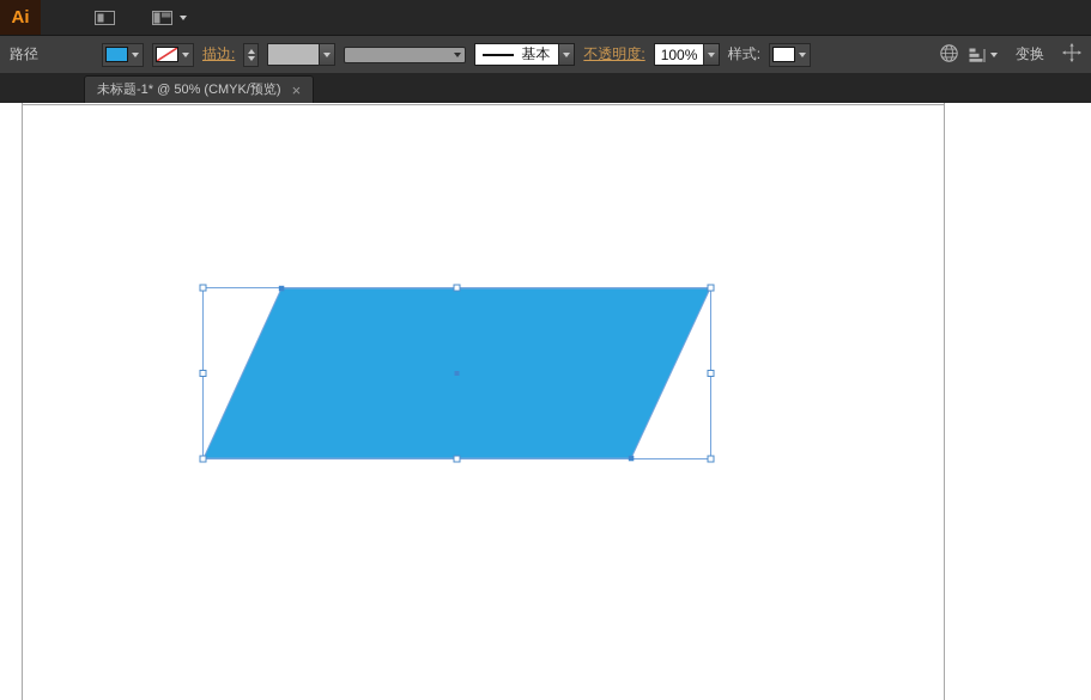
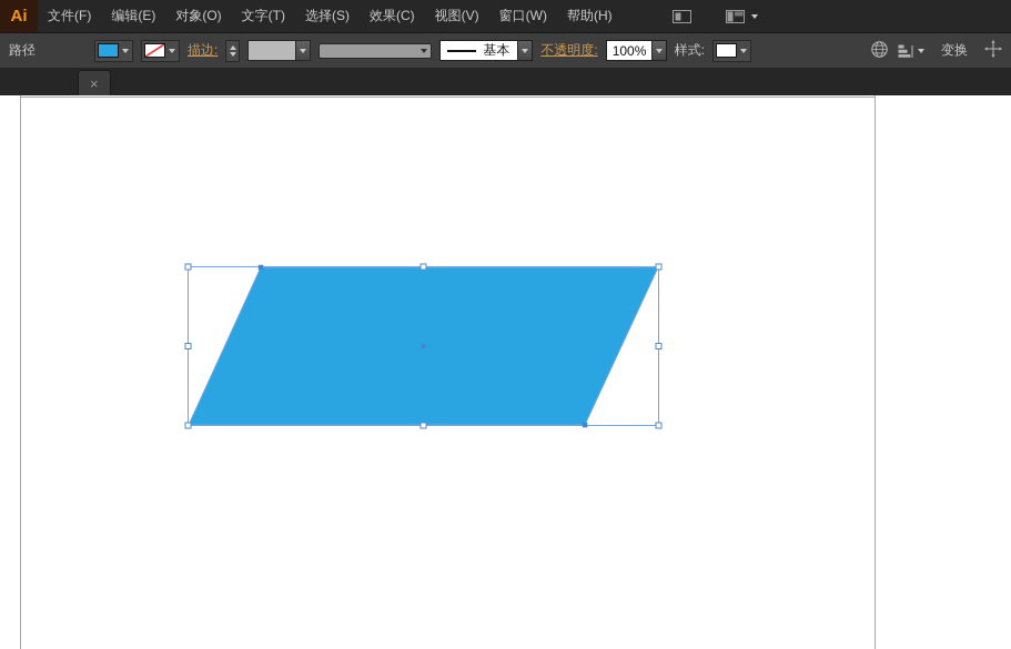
  Ai
+ 文件(F)
+ 编辑(E)
+ 对象(O)
+ 文字(T)
+ 选择(S)
+ 效果(C)
+ 视图(V)
+ 窗口(W)
+ 帮助(H)
  路径
  描边:
  基本
  不透明度:
  100%
  样式:
  变换
- 未标题-1* @ 50% (CMYK/预览)
  ×
